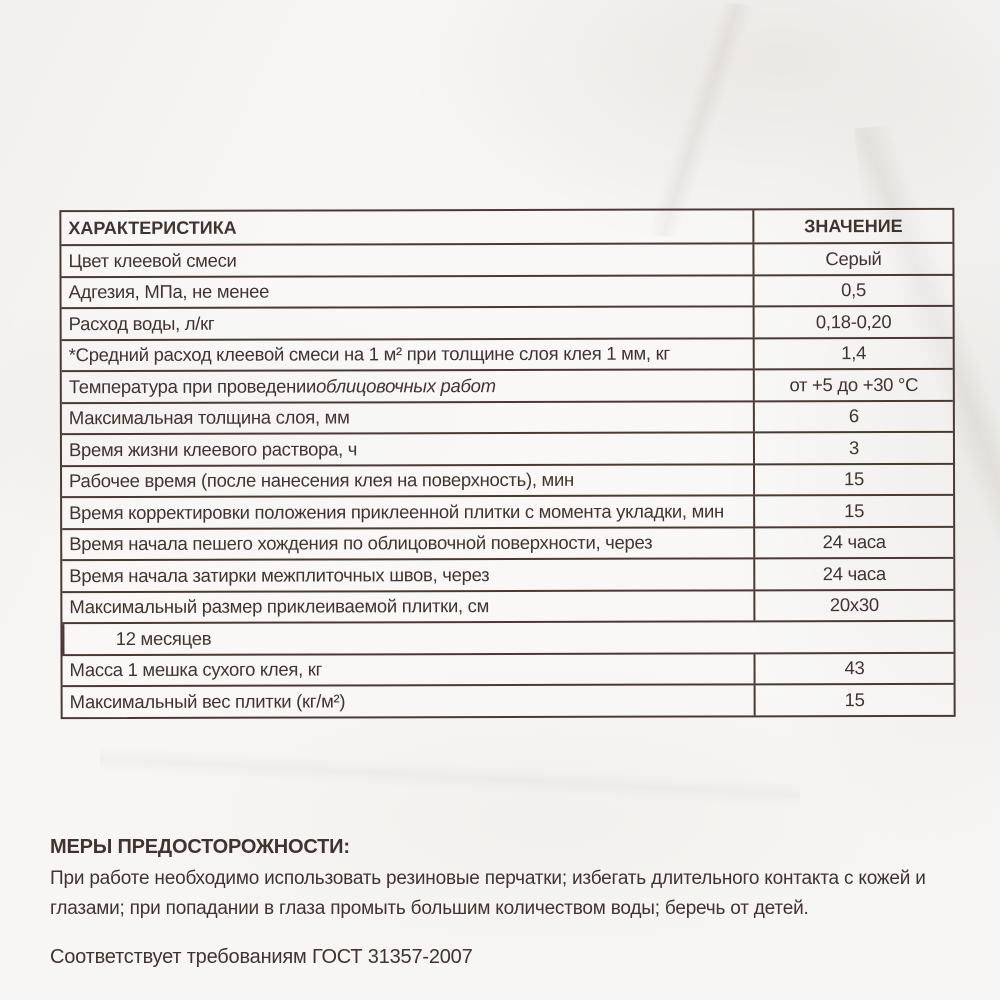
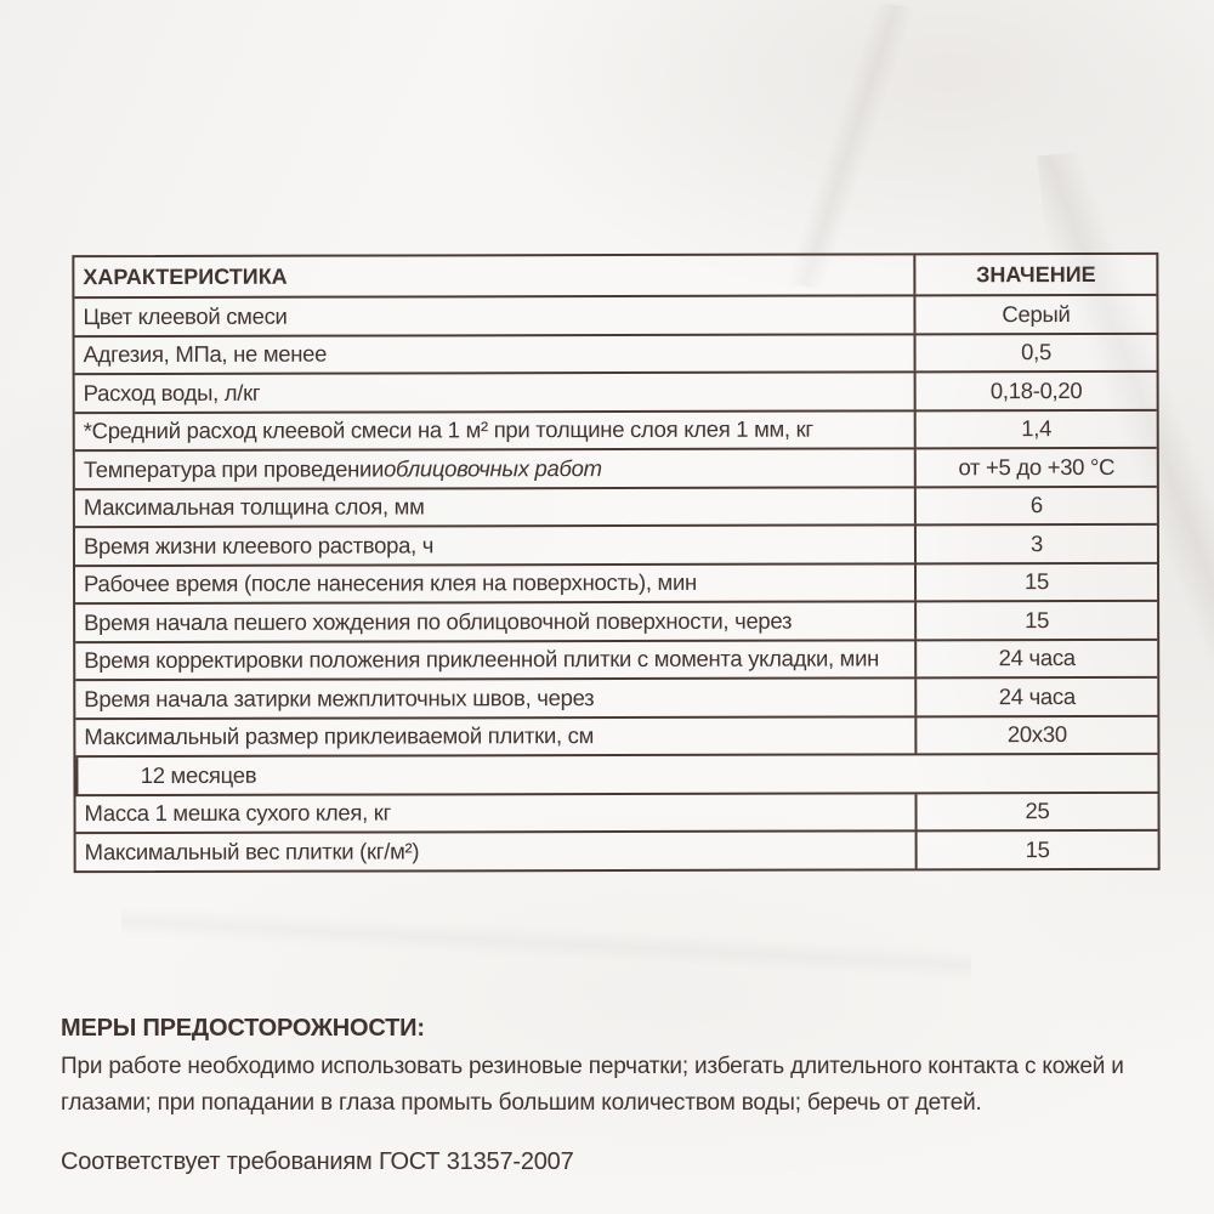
  ХАРАКТЕРИСТИКА
  ЗНАЧЕНИЕ
  Цвет клеевой смеси
  Серый
  Адгезия, МПа, не менее
  0,5
  Расход воды, л/кг
  0,18-0,20
  *Средний расход клеевой смеси на 1 м² при толщине слоя клея 1 мм, кг
  1,4
  Температура при проведении
  облицовочных работ
  от +5 до +30 °С
  Максимальная толщина слоя, мм
  6
  Время жизни клеевого раствора, ч
  3
  Рабочее время (после нанесения клея на поверхность), мин
  15
- Время корректировки положения приклеенной плитки с момента укладки, мин
+ Время начала пешего хождения по облицовочной поверхности, через
  15
- Время начала пешего хождения по облицовочной поверхности, через
+ Время корректировки положения приклеенной плитки с момента укладки, мин
  24 часа
  Время начала затирки межплиточных швов, через
  24 часа
  Максимальный размер приклеиваемой плитки, см
  20х30
  12 месяцев
  Масса 1 мешка сухого клея, кг
- 43
+ 25
  Максимальный вес плитки (кг/м²)
  15
  МЕРЫ ПРЕДОСТОРОЖНОСТИ:
  При работе необходимо использовать резиновые перчатки; избегать длительного контакта с кожей и глазами; при попадании в глаза промыть большим количеством воды; беречь от детей.
  Соответствует требованиям ГОСТ 31357-2007
